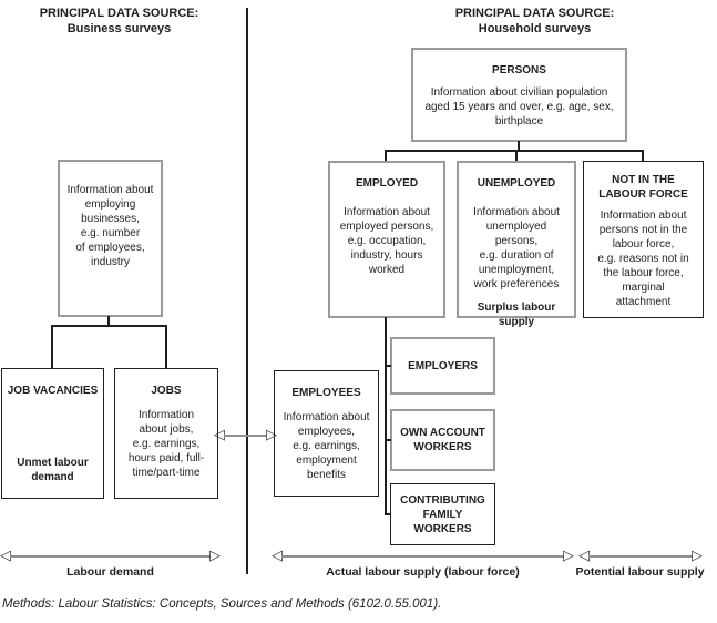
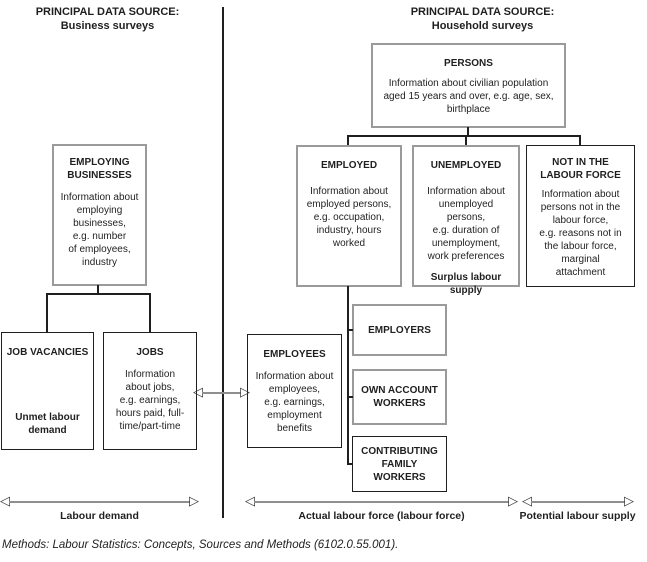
  PRINCIPAL DATA SOURCE:
  Business surveys
  PRINCIPAL DATA SOURCE:
  Household surveys
+ EMPLOYING
+ BUSINESSES
  Information about
  employing
  businesses,
  e.g. number
  of employees,
  industry
  JOB VACANCIES
  Unmet labour
  demand
  JOBS
  Information
  about jobs,
  e.g. earnings,
  hours paid, full-
  time/part-time
  PERSONS
  Information about civilian population
  aged 15 years and over, e.g. age, sex,
  birthplace
  EMPLOYED
  Information about
  employed persons,
  e.g. occupation,
  industry, hours
  worked
  UNEMPLOYED
  Information about
  unemployed
  persons,
  e.g. duration of
  unemployment,
  work preferences
  Surplus labour
  supply
  NOT IN THE
  LABOUR FORCE
  Information about
  persons not in the
  labour force,
  e.g. reasons not in
  the labour force,
  marginal
  attachment
  EMPLOYEES
  Information about
  employees,
  e.g. earnings,
  employment
  benefits
  EMPLOYERS
  OWN ACCOUNT
  WORKERS
  CONTRIBUTING
  FAMILY
  WORKERS
  ◁
  ▷
  ◁
  ▷
  ◁
  ▷
  ◁
  ▷
  Labour demand
- Actual labour supply (labour force)
+ Actual labour force (labour force)
  Potential labour supply
  Methods: Labour Statistics: Concepts, Sources and Methods (6102.0.55.001).
